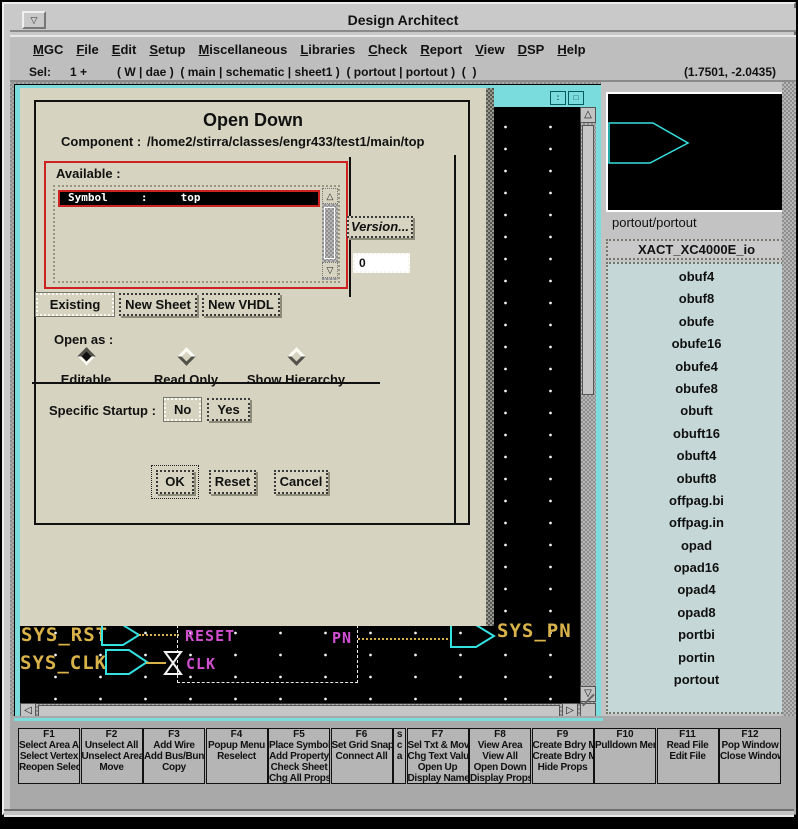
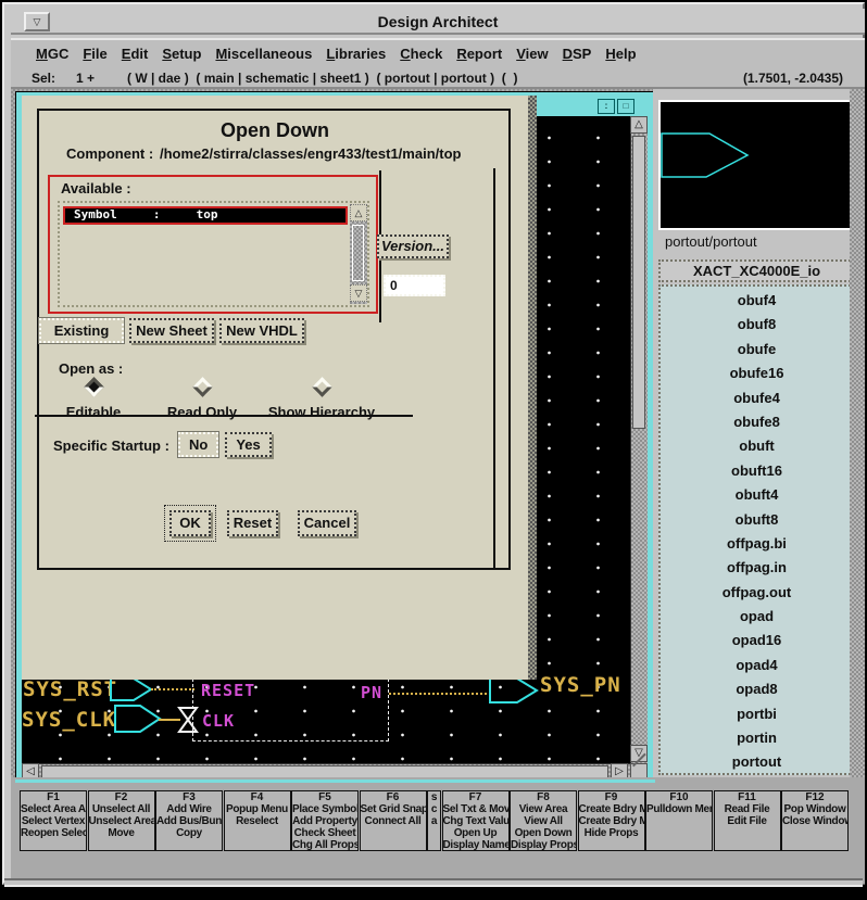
  ▽
  Design Architect
  MGC
  File
  Edit
  Setup
  Miscellaneous
  Libraries
  Check
  Report
  View
  DSP
  Help
  Sel:
  1 +
  ( W | dae ) ( main | schematic | sheet1 ) ( portout | portout ) ( )
  (1.7501, -2.0435)
  :
  □
  SYS_RS
  RESET
  PN
  SYS_PN
  SYS_CLK
  CLK
  △
  ▽
  ◁
  ▷
  portout/portout
  XACT_XC4000E_io
  obuf4
  obuf8
  obufe
  obufe16
  obufe4
  obufe8
  obuft
  obuft16
  obuft4
  obuft8
  offpag.bi
  offpag.in
+ offpag.out
  opad
  opad16
  opad4
  opad8
  portbi
  portin
  portout
  Open Down
  Component :
  /home2/stirra/classes/engr433/test1/main/top
  Available :
  Symbol : top
  △
  ▽
  Version...
  0
  Existing New Sheet New VHDL
  Open as :
  Editable
  Read Only
  Show Hierarchy
  Specific Startup :
  No Yes
  OK
  Reset
  Cancel
  F1
  Select Area A
  Select Vertex
  Reopen Selec
  F2
  Unselect All
  Unselect Area
  Move
  F3
  Add Wire
  Add Bus/Bun
  Copy
  F4
  Popup Menu
  Reselect
  F5
  Place Symbo
  Add Property
  Check Sheet
  Chg All Props
  F6
  Set Grid Snap
  Connect All
  s
  c
  a
  F7
  Sel Txt & Mov
  Chg Text Valu
  Open Up
  Display Name
  F8
  View Area
  View All
  Open Down
  Display Prop
  F9
  Create Bdry M
  Create Bdry M
  Hide Props
  F10
  Pulldown Me
  F11
  Read File
  Edit File
  F12
  Pop Window
  Close Windo
